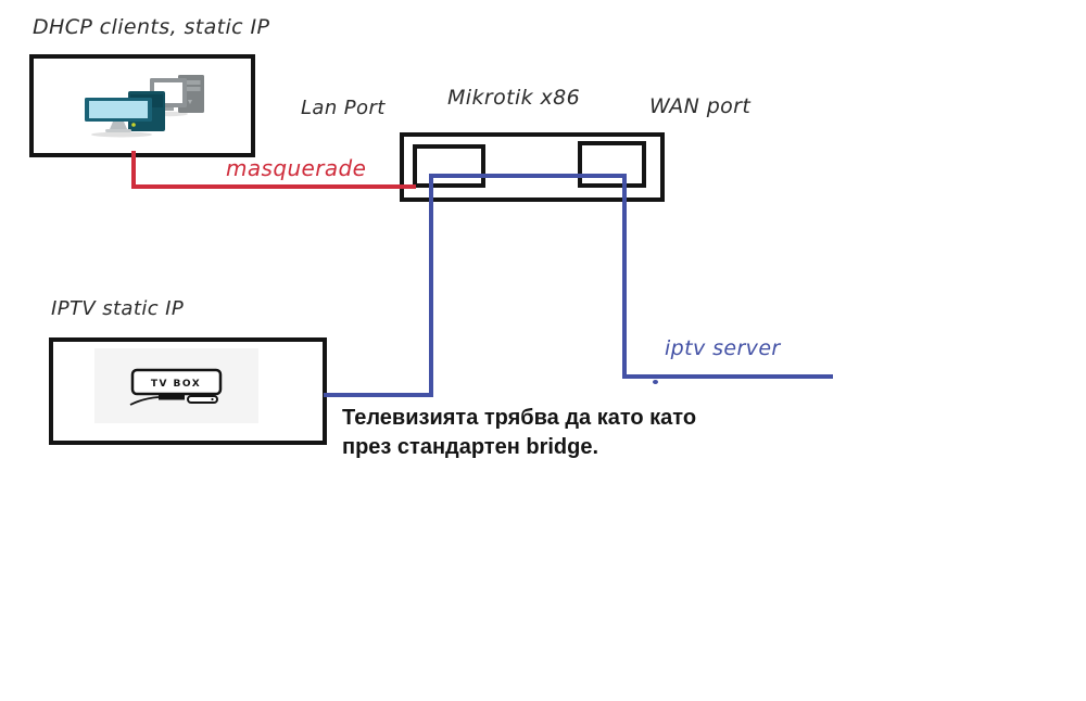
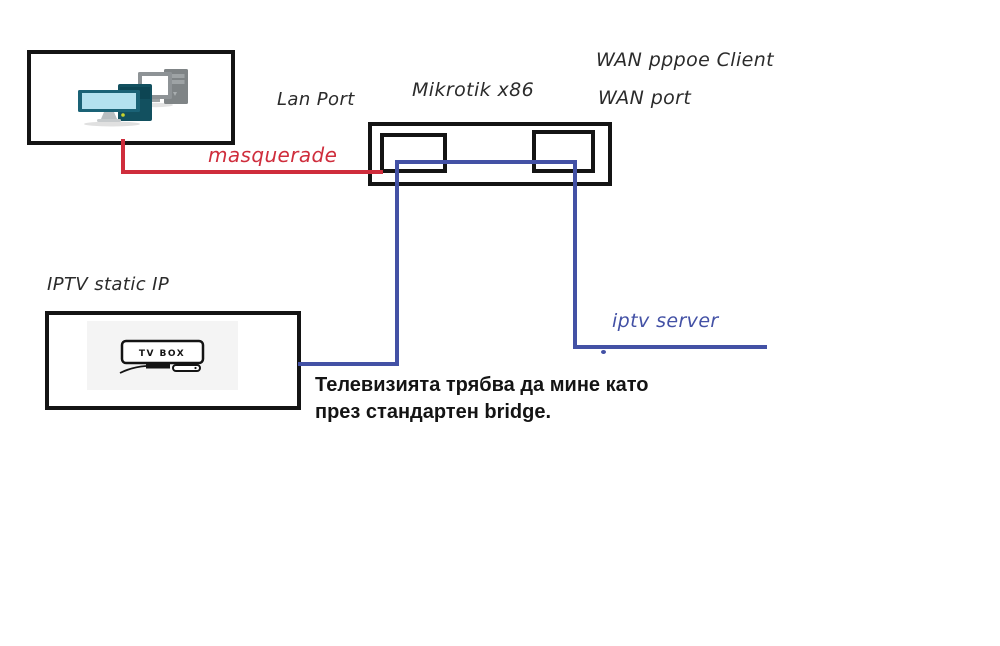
- DHCP clients, static IP
  Lan Port
  Mikrotik x86
+ WAN pppoe Client
  WAN port
  masquerade
  IPTV static IP
  iptv server
- Телевизията трябва да като като
+ Телевизията трябва да мине като
  през стандартен bridge.
  TV BOX
